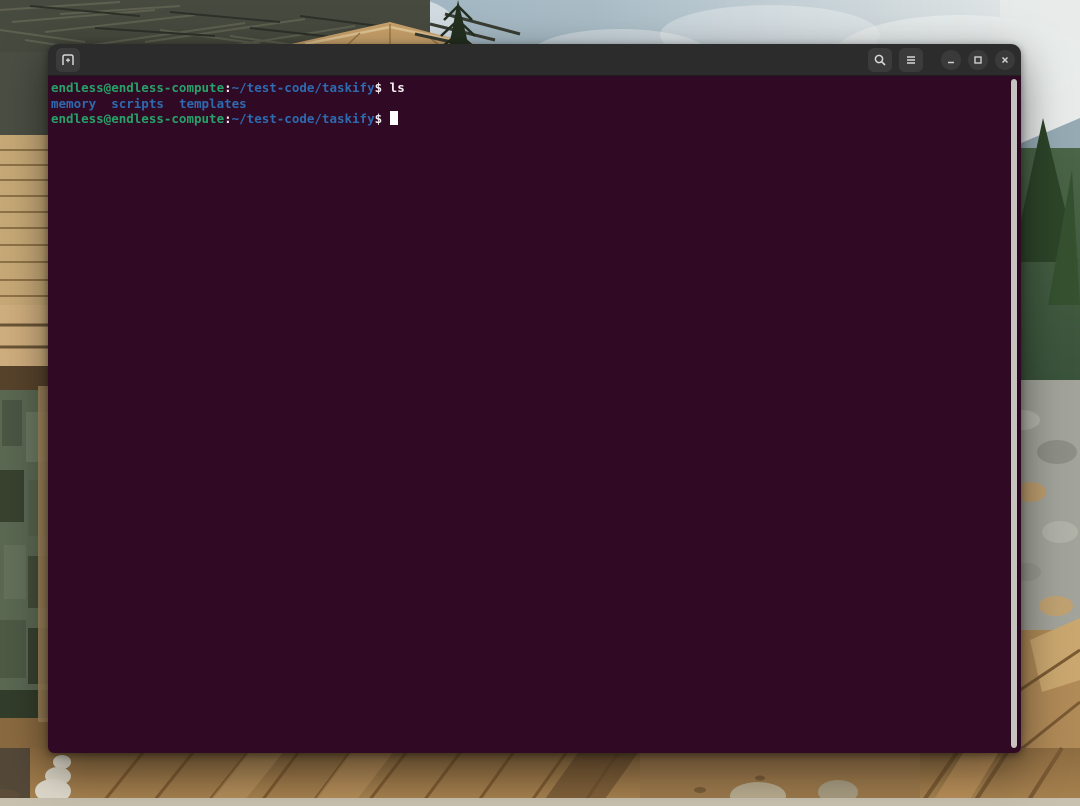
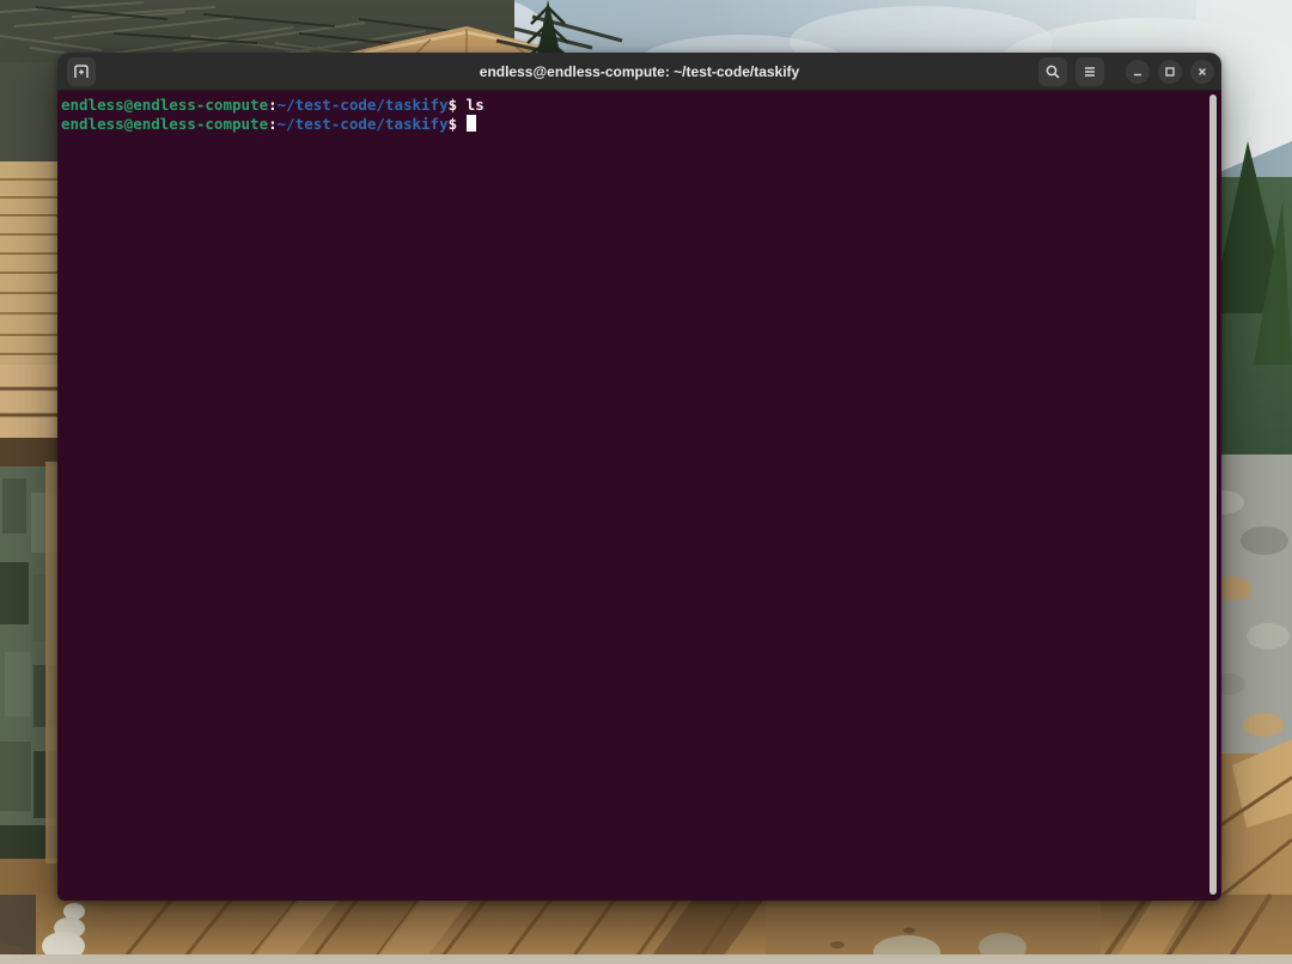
+ endless@endless-compute: ~/test-code/taskify
  endless@endless-compute:~/test-code/taskify$ ls
- memory scripts templates
  endless@endless-compute:~/test-code/taskify$
